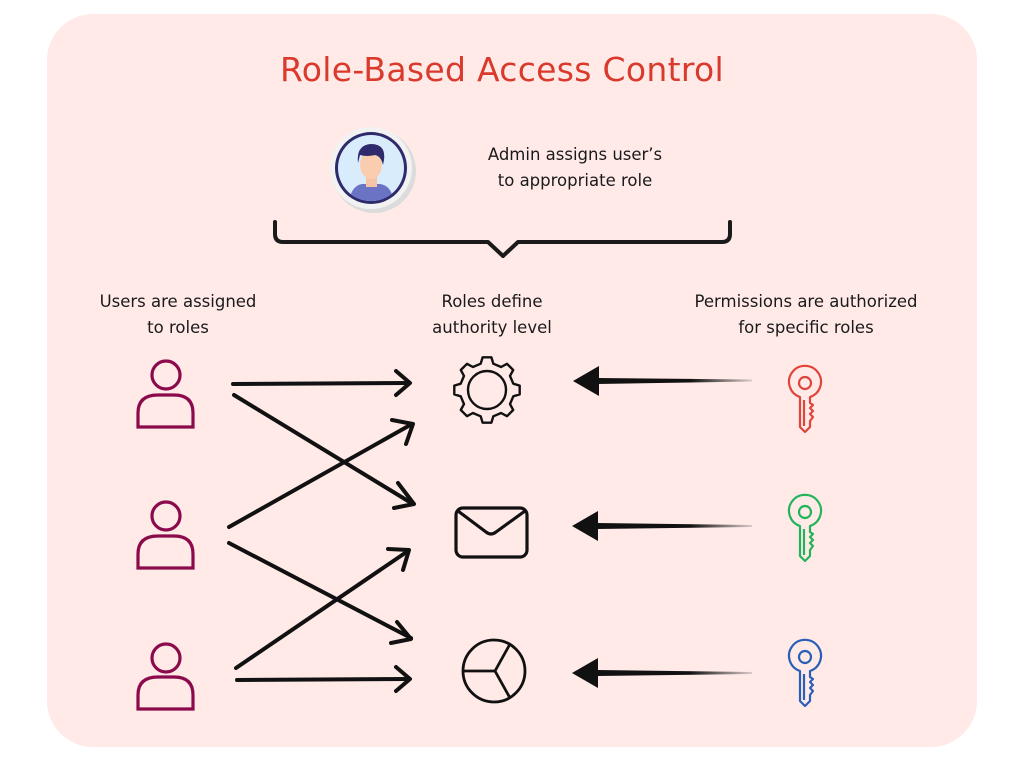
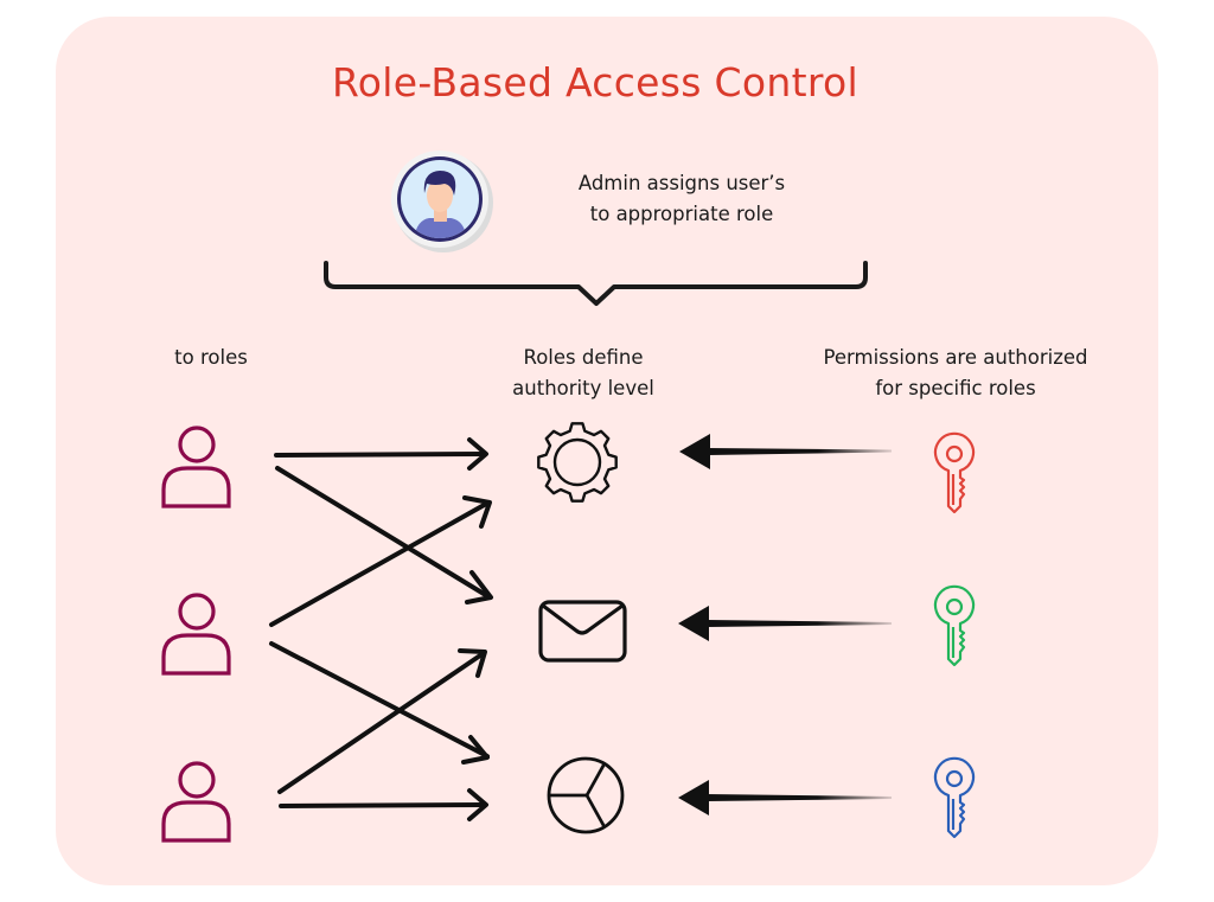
  Role-Based Access Control
  Admin assigns user’s
  to appropriate role
- Users are assigned
  to roles
  Roles define
  authority level
  Permissions are authorized
  for specific roles
